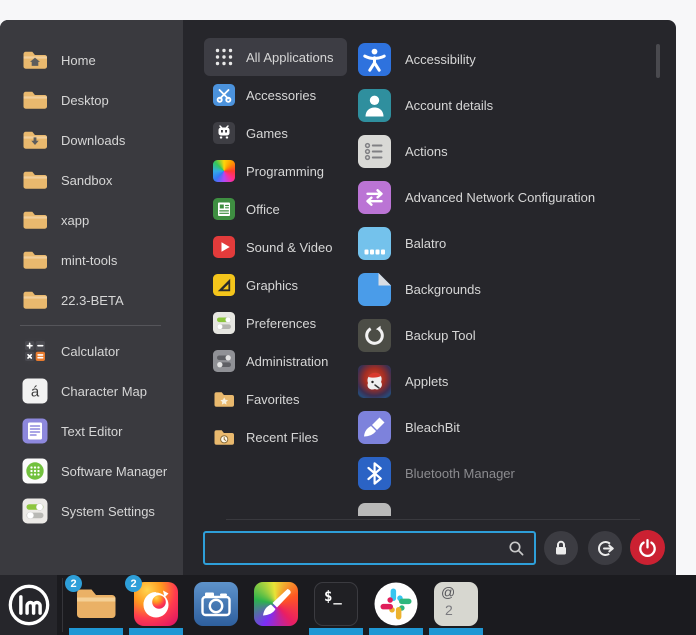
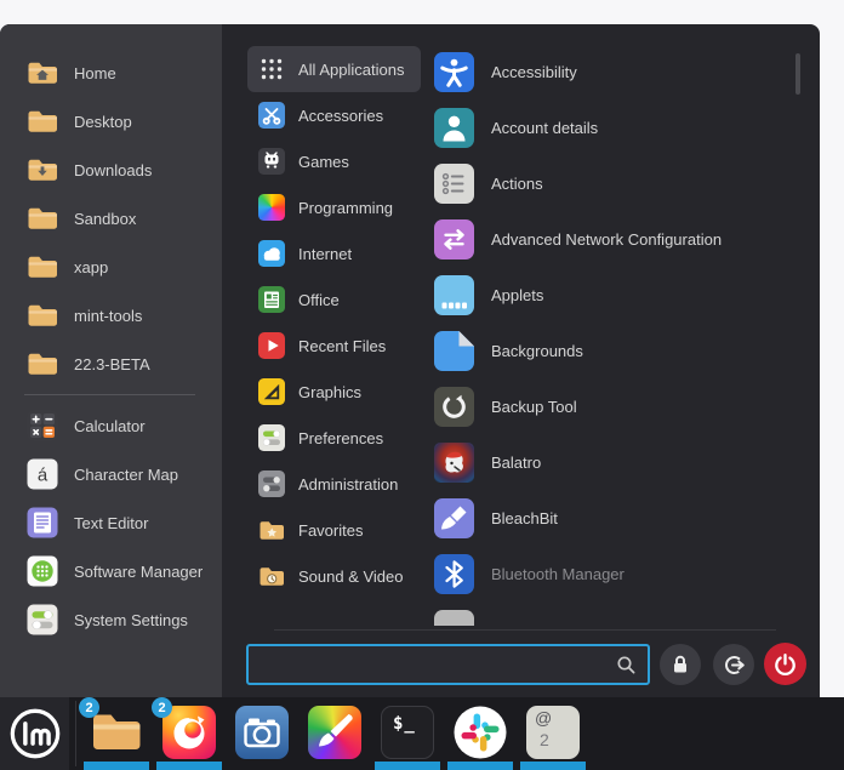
  Home
  Desktop
  Downloads
  Sandbox
  xapp
  mint-tools
  22.3-BETA
  Calculator
  á
  Character Map
  Text Editor
  Software Manager
  System Settings
  All Applications
  Accessories
  Games
  Programming
+ Internet
  Office
- Sound & Video
+ Recent Files
  Graphics
  Preferences
  Administration
  Favorites
- Recent Files
+ Sound & Video
  Accessibility
  Account details
  Actions
  Advanced Network Configuration
- Balatro
+ Applets
  Backgrounds
  Backup Tool
- Applets
+ Balatro
  BleachBit
  Bluetooth Manager
  2
  2
  $_
  @
  2
